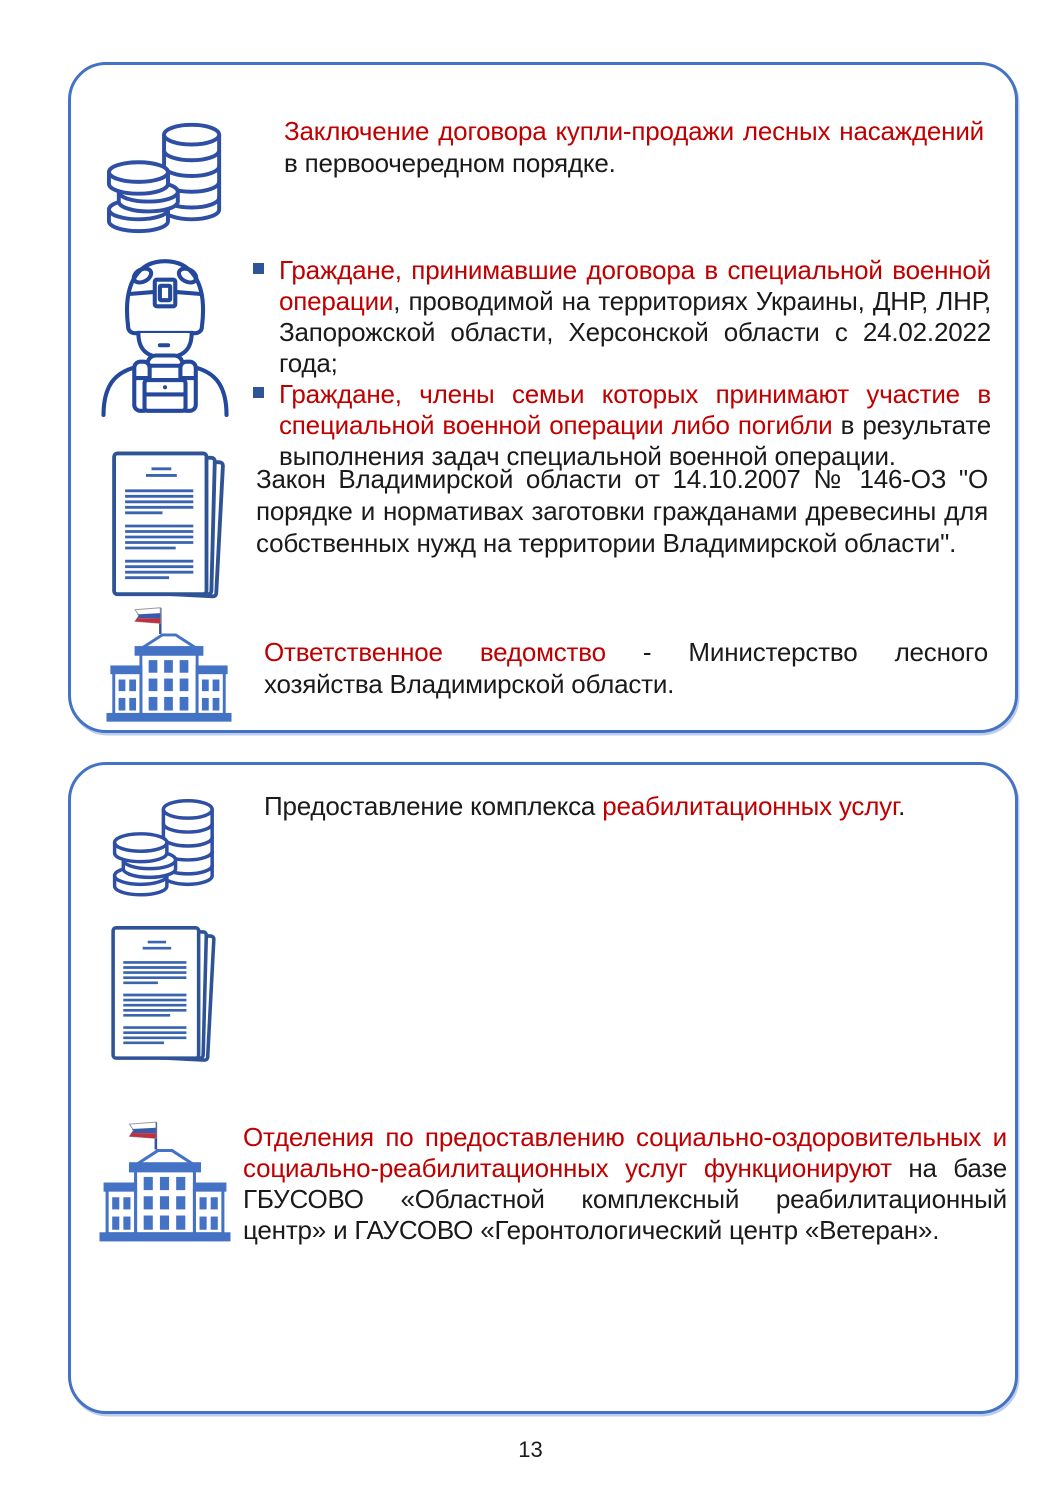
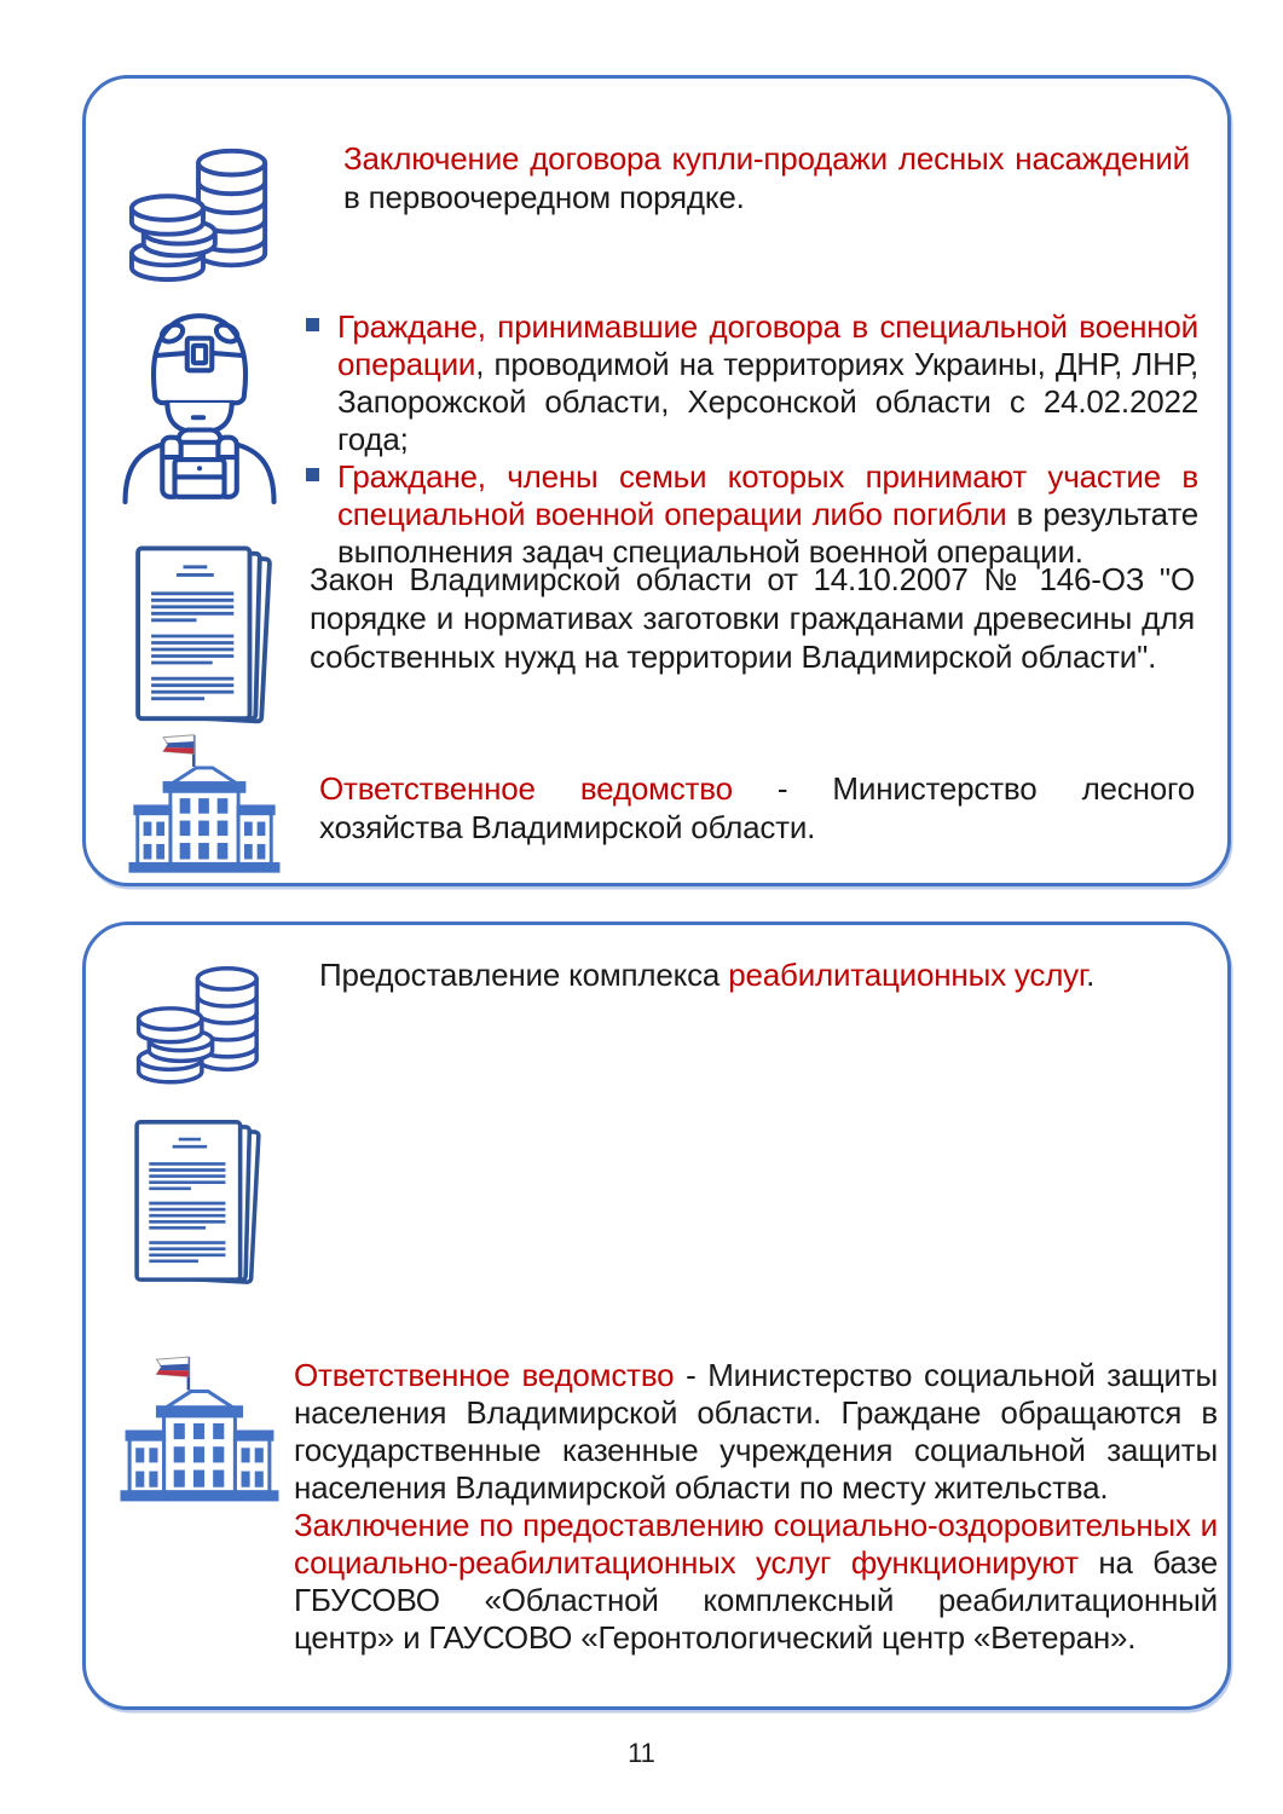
  Заключение договора купли-продажи лесных насаждений в первоочередном порядке.
  Граждане, принимавшие договора в специальной военной операции, проводимой на территориях Украины, ДНР, ЛНР, Запорожской области, Херсонской области с 24.02.2022 года;
  Граждане, члены семьи которых принимают участие в специальной военной операции либо погибли в результате выполнения задач специальной военной операции.
  Закон Владимирской области от 14.10.2007 № 146-ОЗ "О порядке и нормативах заготовки гражданами древесины для собственных нужд на территории Владимирской области".
  Ответственное ведомство - Министерство лесного хозяйства Владимирской области.
  Предоставление комплекса реабилитационных услуг.
+ Ответственное ведомство - Министерство социальной защиты населения Владимирской области. Граждане обращаются в государственные казенные учреждения социальной защиты населения Владимирской области по месту жительства.
- Отделения по предоставлению социально-оздоровительных и социально-реабилитационных услуг функционируют на базе ГБУСОВО «Областной комплексный реабилитационный центр» и ГАУСОВО «Геронтологический центр «Ветеран».
+ Заключение по предоставлению социально-оздоровительных и социально-реабилитационных услуг функционируют на базе ГБУСОВО «Областной комплексный реабилитационный центр» и ГАУСОВО «Геронтологический центр «Ветеран».
- 13
+ 11
